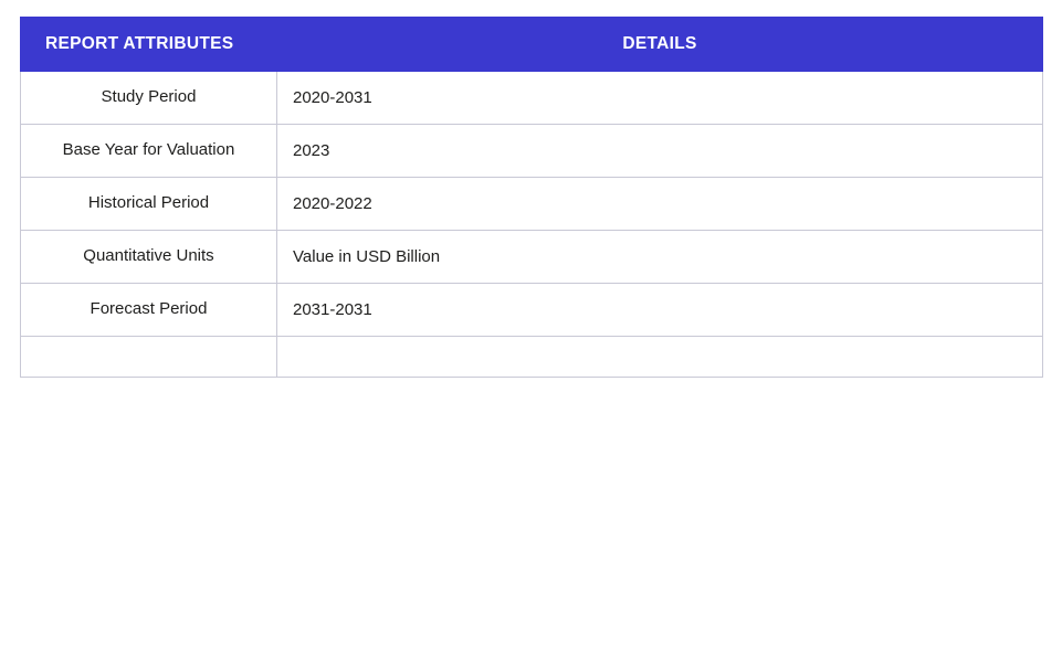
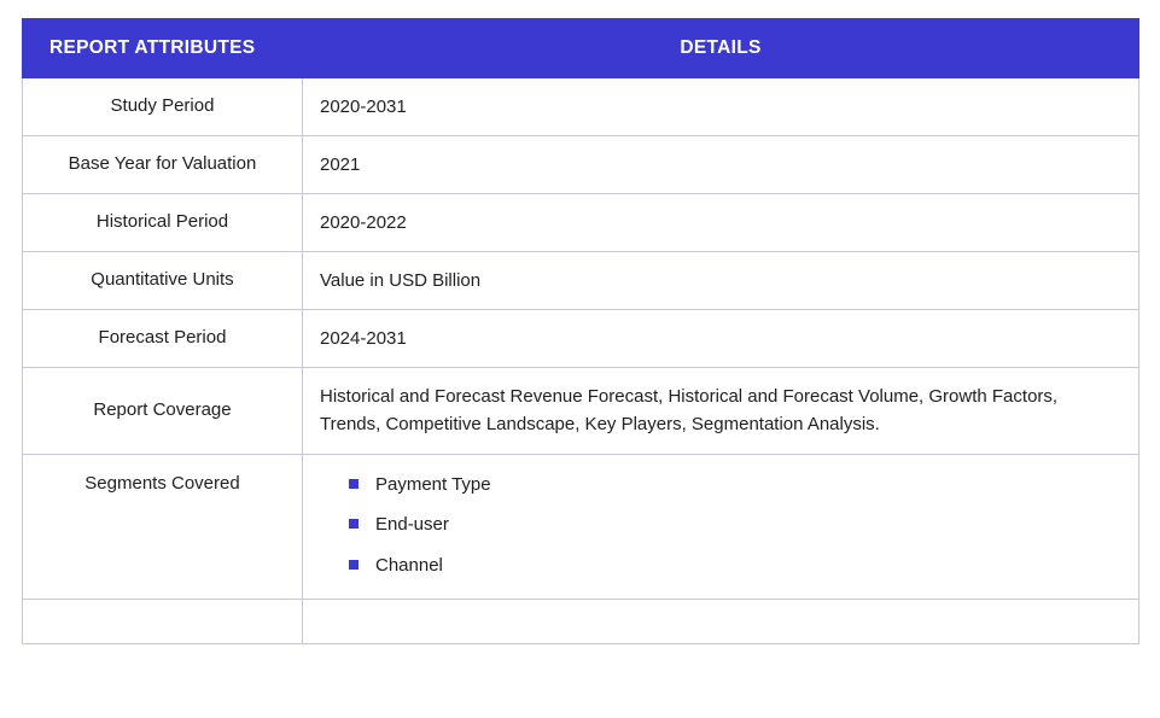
  REPORT ATTRIBUTES	DETAILS
  Study Period	2020-2031
- Base Year for Valuation	2023
+ Base Year for Valuation	2021
  Historical Period	2020-2022
  Quantitative Units	Value in USD Billion
- Forecast Period	2031-2031
+ Forecast Period	2024-2031
+ Report Coverage	Historical and Forecast Revenue Forecast, Historical and Forecast Volume, Growth Factors, Trends, Competitive Landscape, Key Players, Segmentation Analysis.
+ Segments Covered	Payment Type End-user Channel
